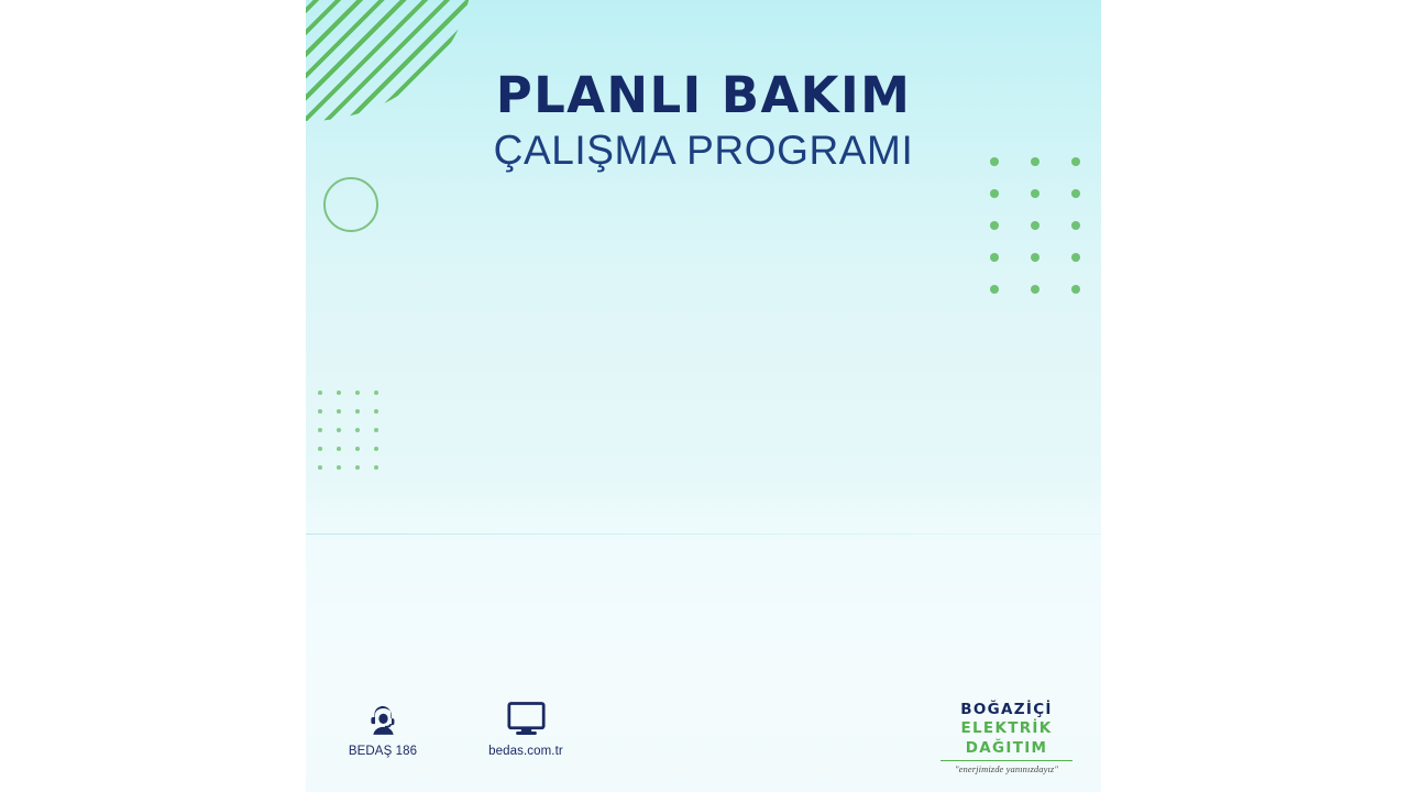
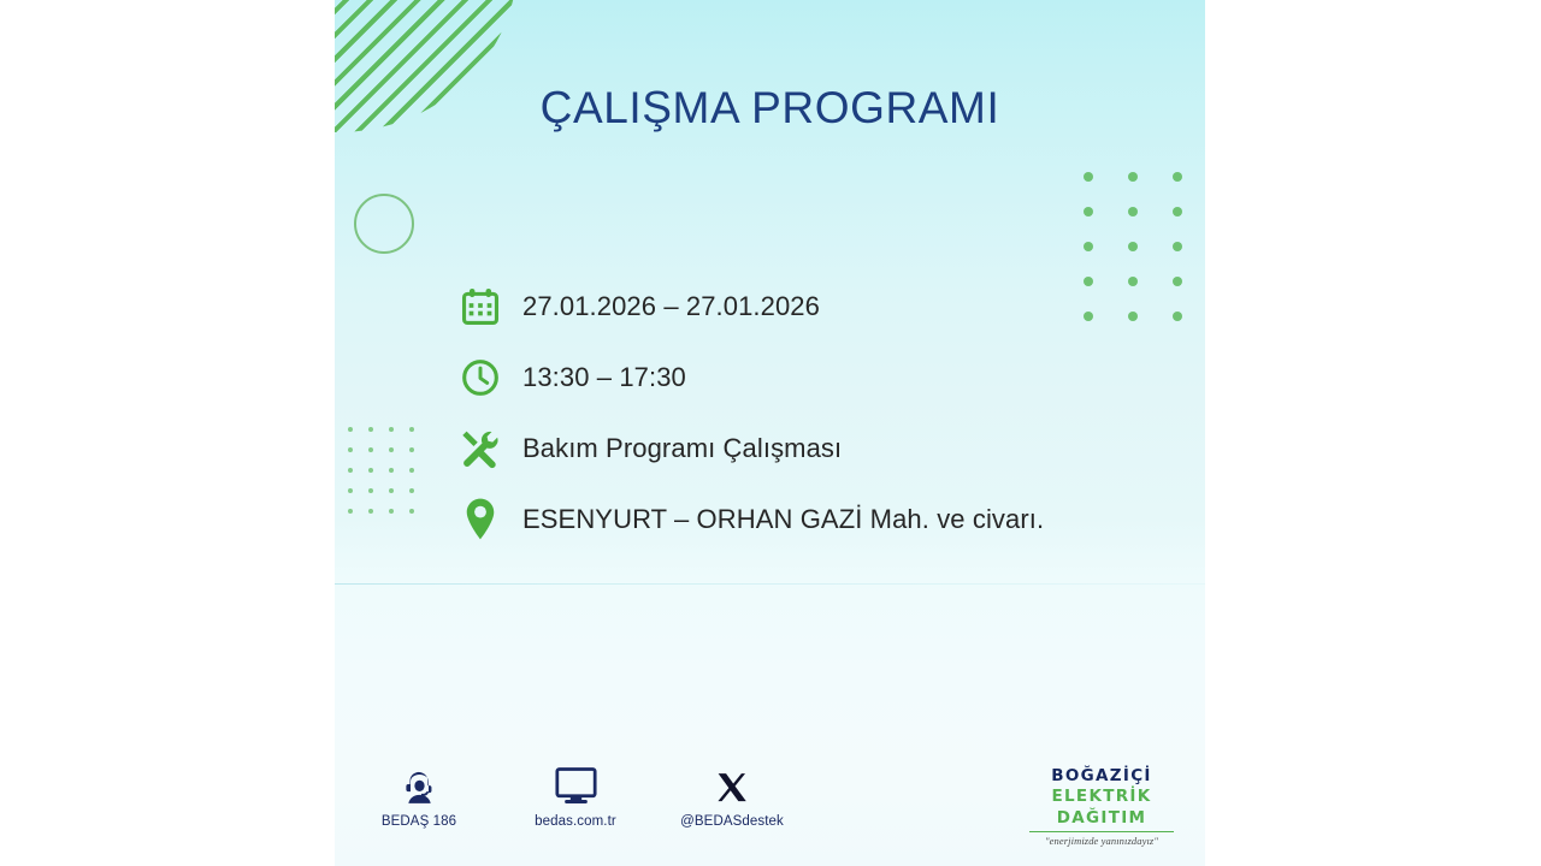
- PLANLI BAKIM
  ÇALIŞMA PROGRAMI
+ 27.01.2026 – 27.01.2026
+ 13:30 – 17:30
+ Bakım Programı Çalışması
+ ESENYURT – ORHAN GAZİ Mah. ve civarı.
  BEDAŞ 186
  bedas.com.tr
+ @BEDASdestek
  BOĞAZİÇİ
  ELEKTRİK
  DAĞITIM
  "enerjimizde yanınızdayız"
